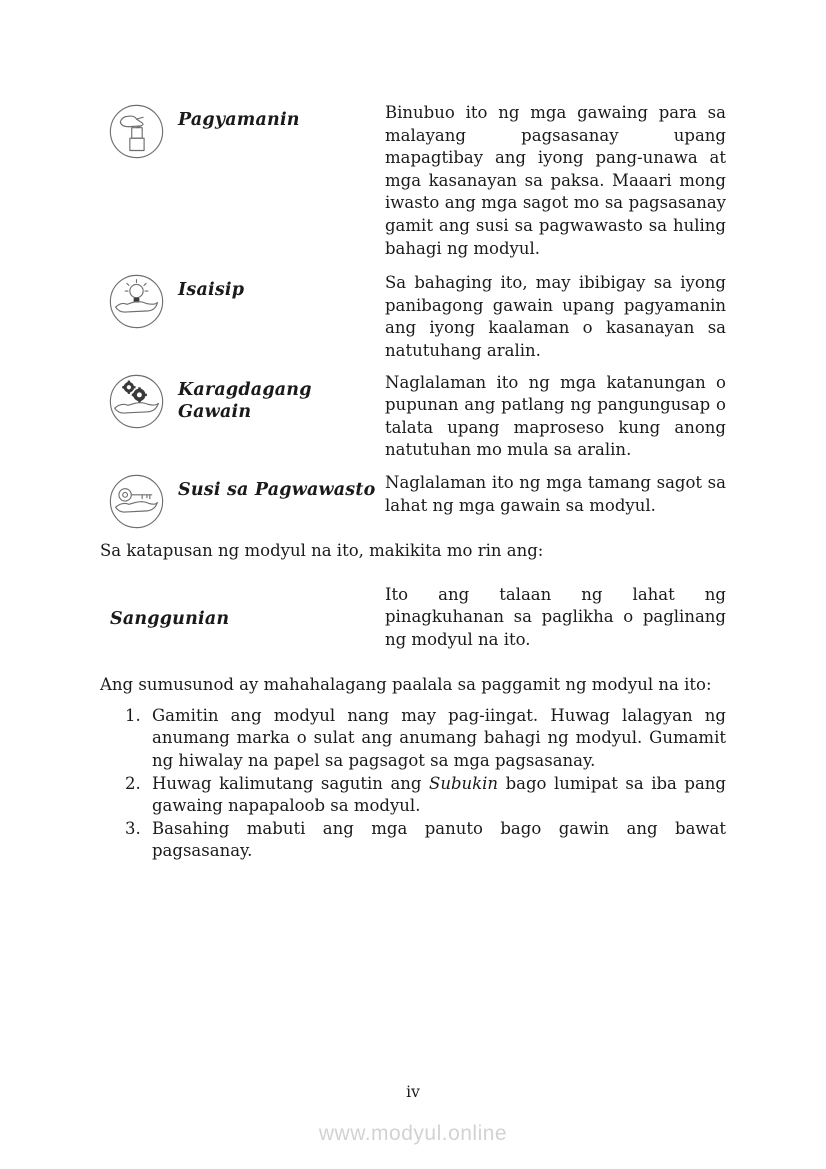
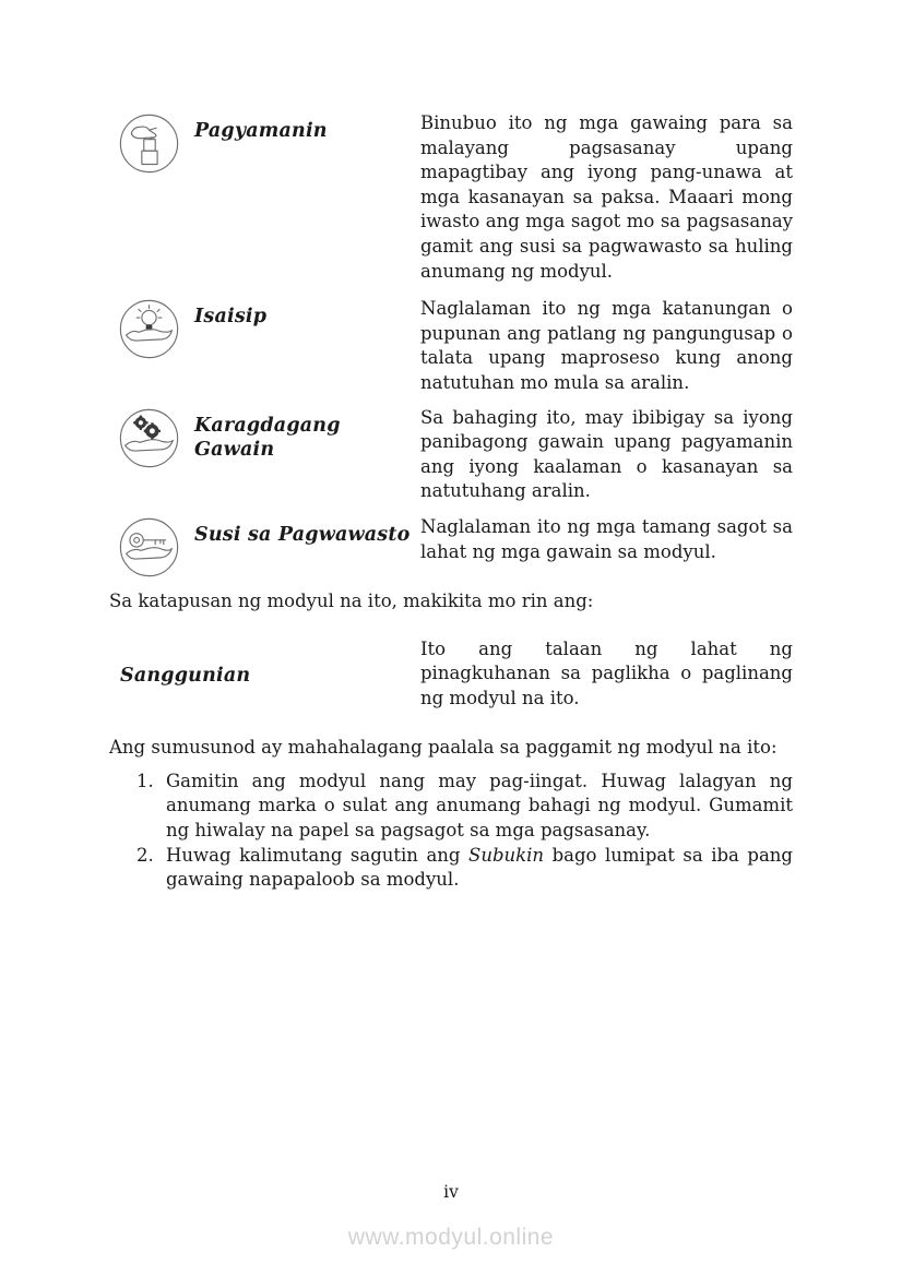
  Pagyamanin
- Binubuo ito ng mga gawaing para sa malayang pagsasanay upang mapagtibay ang iyong pang-unawa at mga kasanayan sa paksa. Maaari mong iwasto ang mga sagot mo sa pagsasanay gamit ang susi sa pagwawasto sa huling bahagi ng modyul.
+ Binubuo ito ng mga gawaing para sa malayang pagsasanay upang mapagtibay ang iyong pang-unawa at mga kasanayan sa paksa. Maaari mong iwasto ang mga sagot mo sa pagsasanay gamit ang susi sa pagwawasto sa huling anumang ng modyul.
  Isaisip
- Sa bahaging ito, may ibibigay sa iyong panibagong gawain upang pagyamanin ang iyong kaalaman o kasanayan sa natutuhang aralin.
+ Naglalaman ito ng mga katanungan o pupunan ang patlang ng pangungusap o talata upang maproseso kung anong natutuhan mo mula sa aralin.
  Karagdagang Gawain
- Naglalaman ito ng mga katanungan o pupunan ang patlang ng pangungusap o talata upang maproseso kung anong natutuhan mo mula sa aralin.
+ Sa bahaging ito, may ibibigay sa iyong panibagong gawain upang pagyamanin ang iyong kaalaman o kasanayan sa natutuhang aralin.
  Susi sa Pagwawasto
  Naglalaman ito ng mga tamang sagot sa lahat ng mga gawain sa modyul.
  Sa katapusan ng modyul na ito, makikita mo rin ang:
  Sanggunian
  Ito ang talaan ng lahat ng pinagkuhanan sa paglikha o paglinang ng modyul na ito.
  Ang sumusunod ay mahahalagang paalala sa paggamit ng modyul na ito:
  1.
  Gamitin ang modyul nang may pag-iingat. Huwag lalagyan ng anumang marka o sulat ang anumang bahagi ng modyul. Gumamit ng hiwalay na papel sa pagsagot sa mga pagsasanay.
  2.
  Huwag kalimutang sagutin ang Subukin bago lumipat sa iba pang gawaing napapaloob sa modyul.
- 3.
- Basahing mabuti ang mga panuto bago gawin ang bawat pagsasanay.
  iv
  www.modyul.online
